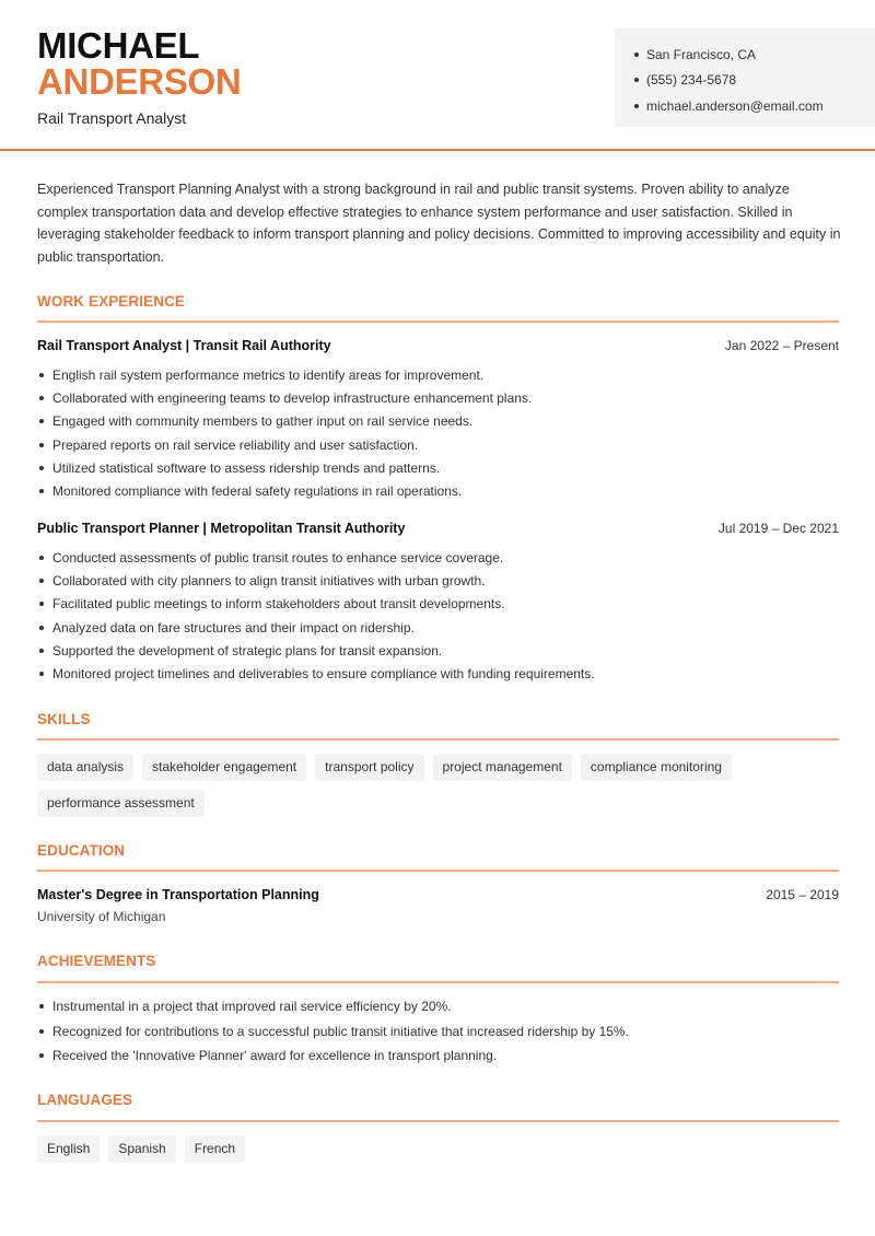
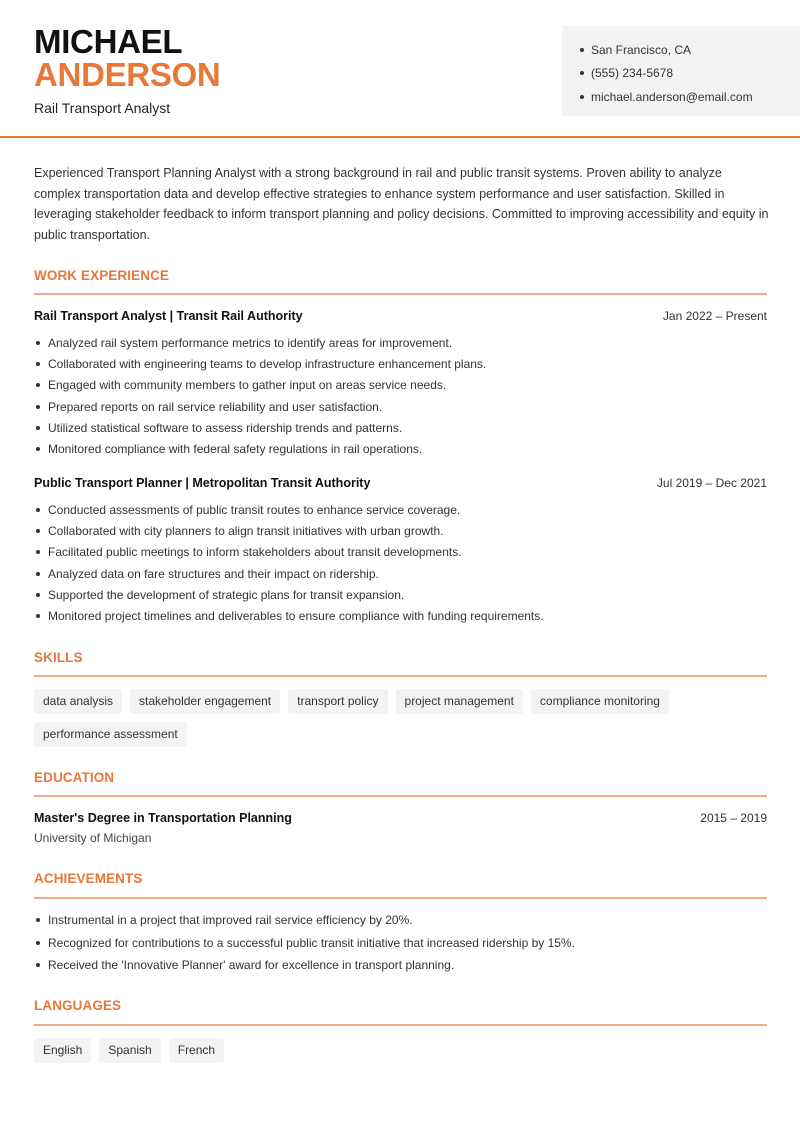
  MICHAEL
  ANDERSON
  Rail Transport Analyst
  San Francisco, CA
  (555) 234-5678
  michael.anderson@email.com
  Experienced Transport Planning Analyst with a strong background in rail and public transit systems. Proven ability to analyze complex transportation data and develop effective strategies to enhance system performance and user satisfaction. Skilled in leveraging stakeholder feedback to inform transport planning and policy decisions. Committed to improving accessibility and equity in public transportation.
  WORK EXPERIENCE
  Rail Transport Analyst | Transit Rail Authority
  Jan 2022 – Present
- English rail system performance metrics to identify areas for improvement.
+ Analyzed rail system performance metrics to identify areas for improvement.
  Collaborated with engineering teams to develop infrastructure enhancement plans.
- Engaged with community members to gather input on rail service needs.
+ Engaged with community members to gather input on areas service needs.
  Prepared reports on rail service reliability and user satisfaction.
  Utilized statistical software to assess ridership trends and patterns.
  Monitored compliance with federal safety regulations in rail operations.
  Public Transport Planner | Metropolitan Transit Authority
  Jul 2019 – Dec 2021
  Conducted assessments of public transit routes to enhance service coverage.
  Collaborated with city planners to align transit initiatives with urban growth.
  Facilitated public meetings to inform stakeholders about transit developments.
  Analyzed data on fare structures and their impact on ridership.
  Supported the development of strategic plans for transit expansion.
  Monitored project timelines and deliverables to ensure compliance with funding requirements.
  SKILLS
  data analysis
  stakeholder engagement
  transport policy
  project management
  compliance monitoring
  performance assessment
  EDUCATION
  Master's Degree in Transportation Planning
  2015 – 2019
  University of Michigan
  ACHIEVEMENTS
  Instrumental in a project that improved rail service efficiency by 20%.
  Recognized for contributions to a successful public transit initiative that increased ridership by 15%.
  Received the 'Innovative Planner' award for excellence in transport planning.
  LANGUAGES
  English
  Spanish
  French
